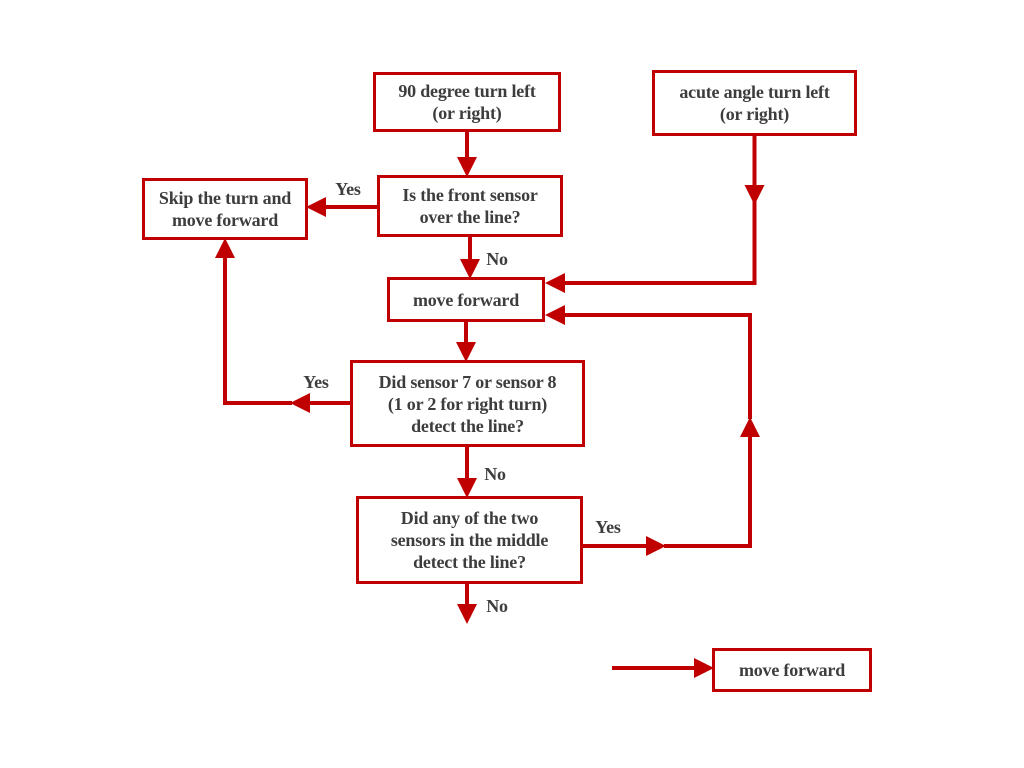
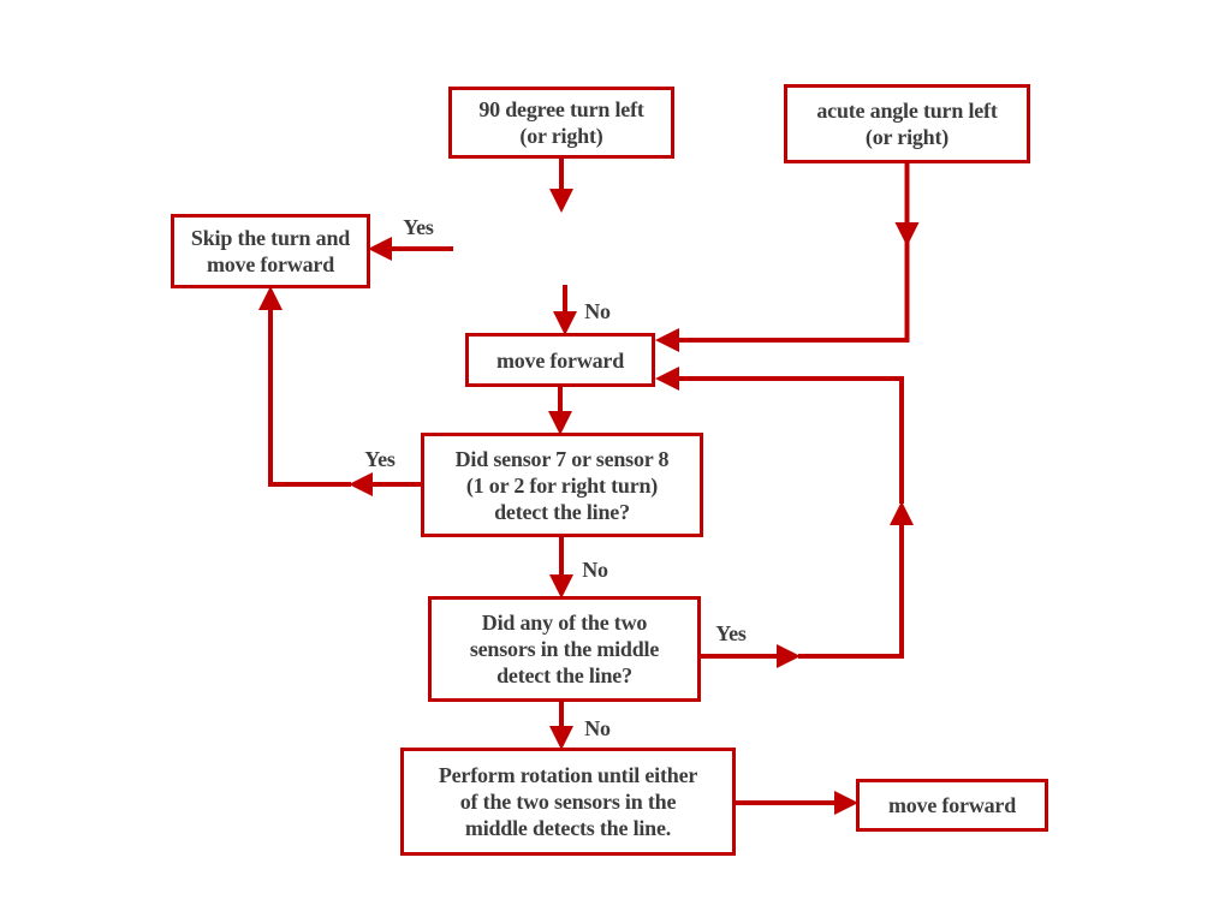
  90 degree turn left
  (or right)
  acute angle turn left
  (or right)
- Is the front sensor
- over the line?
  Skip the turn and
  move forward
  move forward
  Did sensor 7 or sensor 8
  (1 or 2 for right turn)
  detect the line?
  Did any of the two
  sensors in the middle
  detect the line?
+ Perform rotation until either
+ of the two sensors in the
+ middle detects the line.
  move forward
  Yes
  No
  Yes
  No
  Yes
  No
